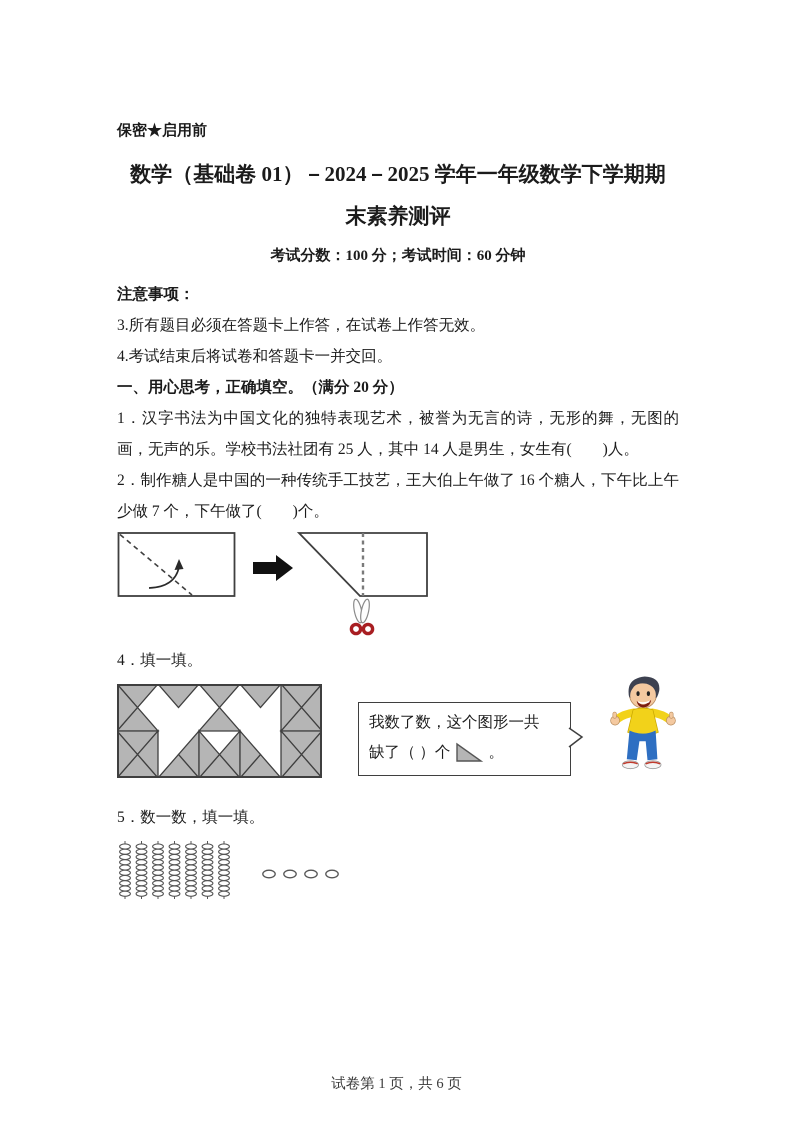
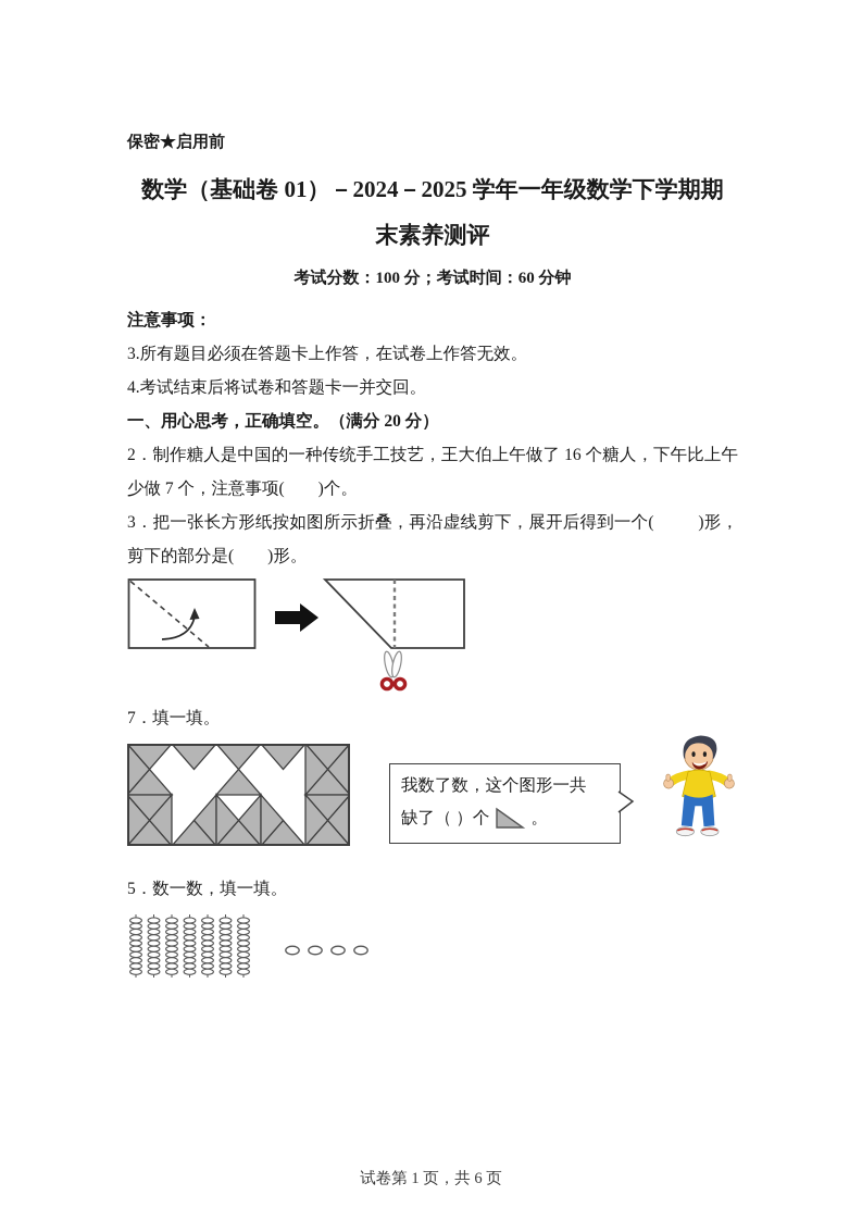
  保密★启用前
  数学（基础卷 01）－2024－2025 学年一年级数学下学期期
  末素养测评
  考试分数：100 分；考试时间：60 分钟
  注意事项：
  3.所有题目必须在答题卡上作答，在试卷上作答无效。
  4.考试结束后将试卷和答题卡一并交回。
  一、用心思考，正确填空。（满分 20 分）
- 1．汉字书法为中国文化的独特表现艺术，被誉为无言的诗，无形的舞，无图的画，无声的乐。学校书法社团有 25 人，其中 14 人是男生，女生有( )人。
- 2．制作糖人是中国的一种传统手工技艺，王大伯上午做了 16 个糖人，下午比上午少做 7 个，下午做了( )个。
+ 2．制作糖人是中国的一种传统手工技艺，王大伯上午做了 16 个糖人，下午比上午少做 7 个，注意事项( )个。
+ 3．把一张长方形纸按如图所示折叠，再沿虚线剪下，展开后得到一个( )形，剪下的部分是( )形。
- 4．填一填。
+ 7．填一填。
  我数了数，这个图形一共
  缺了（ ）个
  。
  5．数一数，填一填。
  试卷第 1 页，共 6 页
